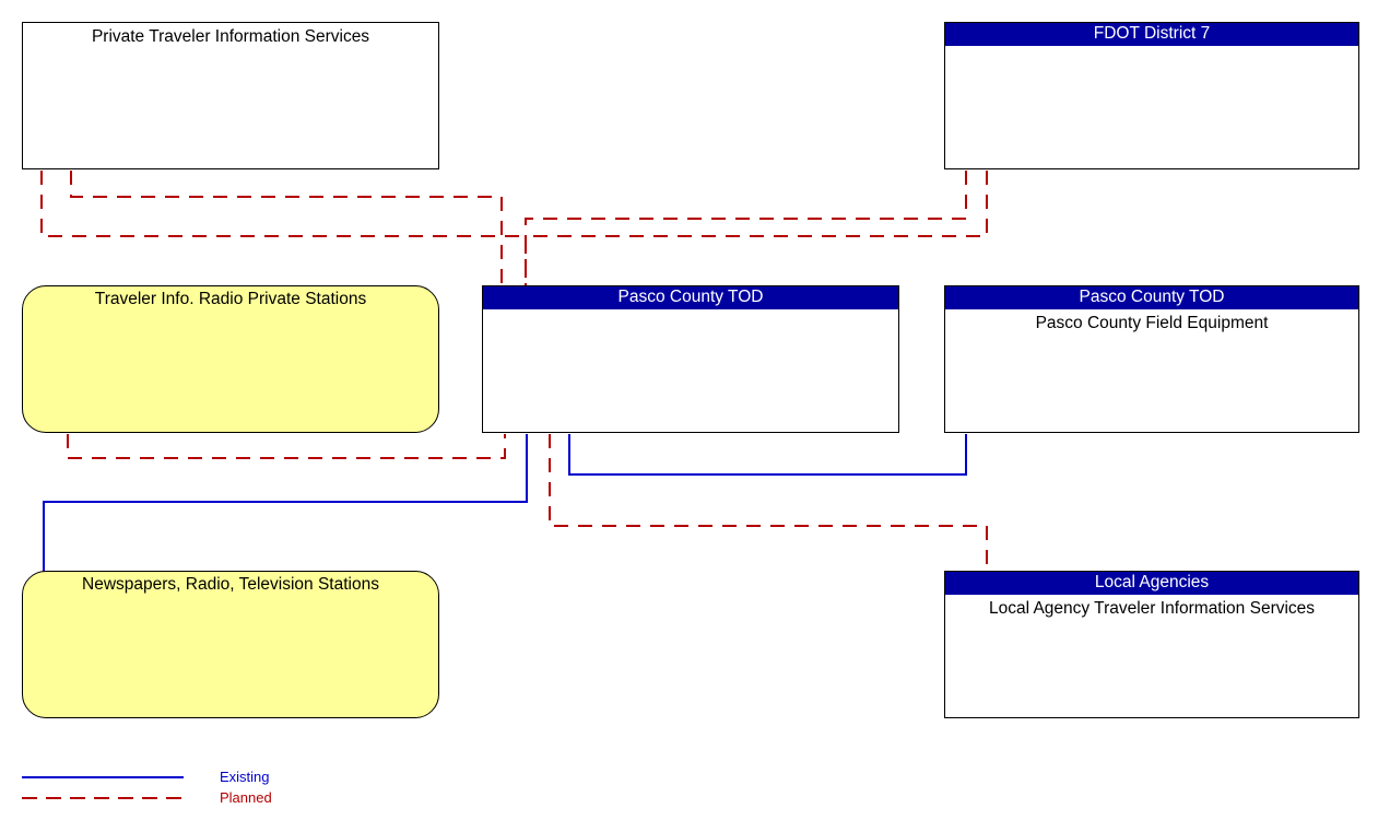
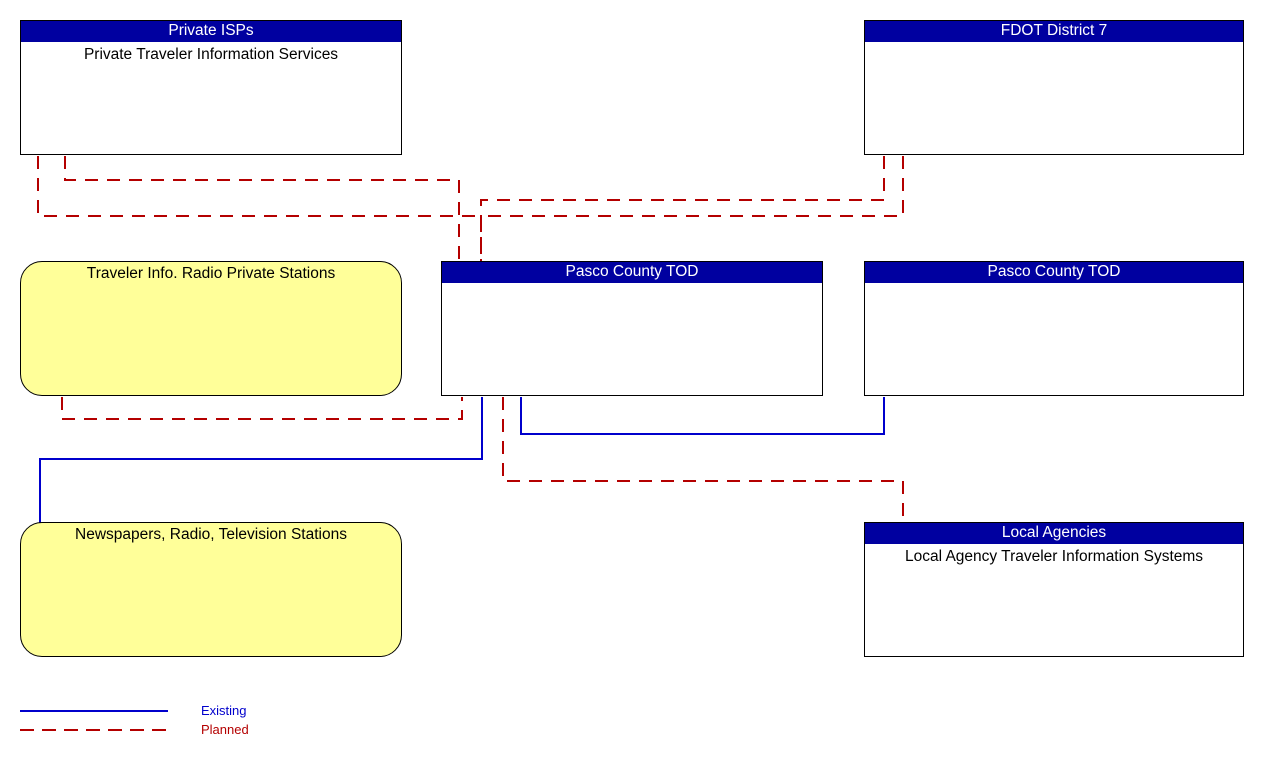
+ Private ISPs
  Private Traveler Information Services
  FDOT District 7
  Traveler Info. Radio Private Stations
  Pasco County TOD
  Pasco County TOD
- Pasco County Field Equipment
  Newspapers, Radio, Television Stations
  Local Agencies
- Local Agency Traveler Information Services
+ Local Agency Traveler Information Systems
  Existing
  Planned
